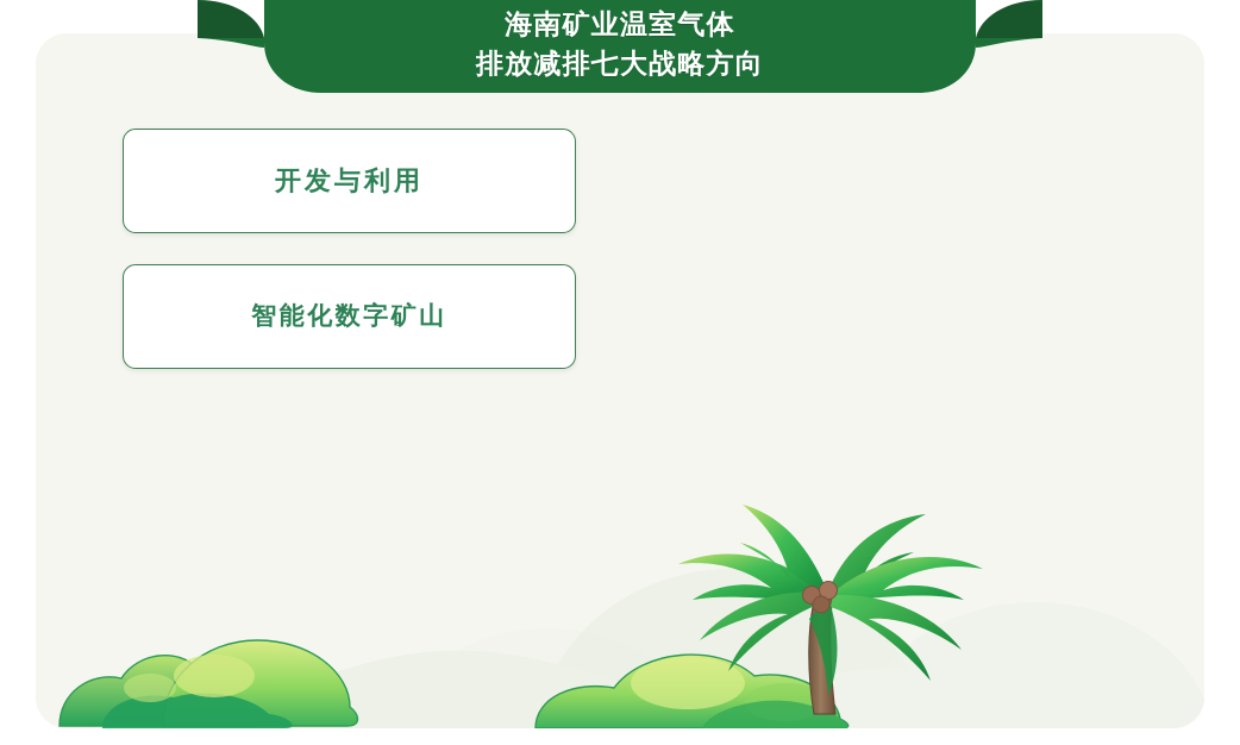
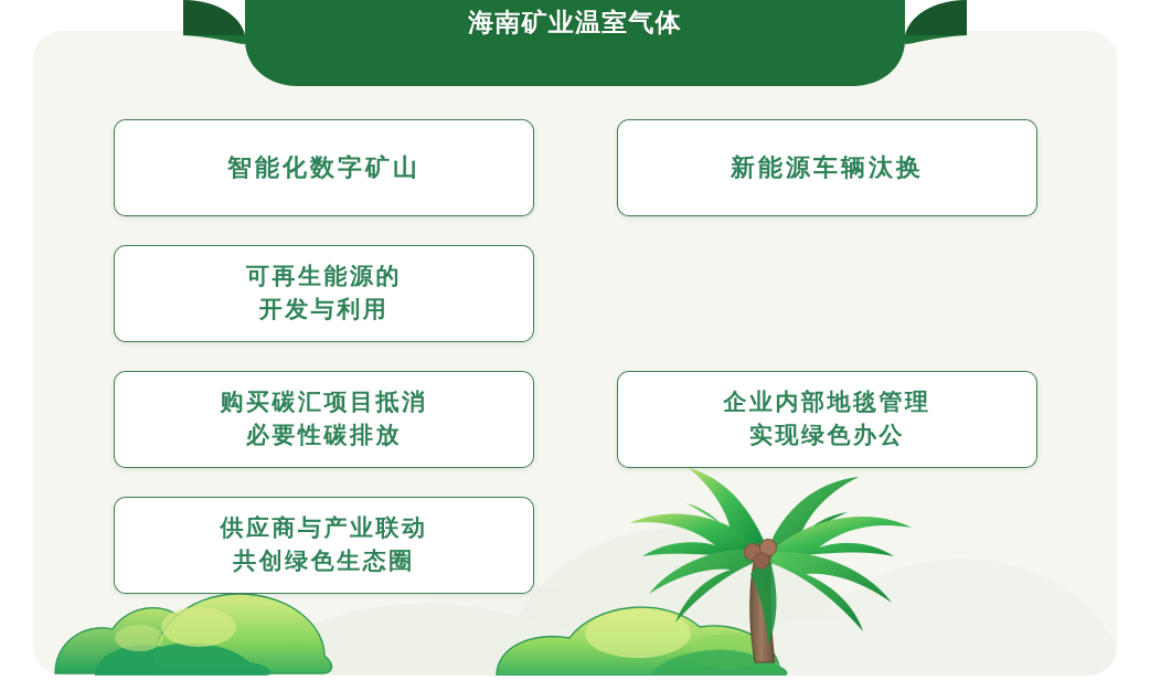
- 开发与利用
+ 智能化数字矿山
+ 新能源车辆汰换
+ 可再生能源的
- 智能化数字矿山
+ 开发与利用
+ 购买碳汇项目抵消
+ 必要性碳排放
+ 企业内部地毯管理
+ 实现绿色办公
+ 供应商与产业联动
+ 共创绿色生态圈
  海南矿业温室气体
- 排放减排七大战略方向
